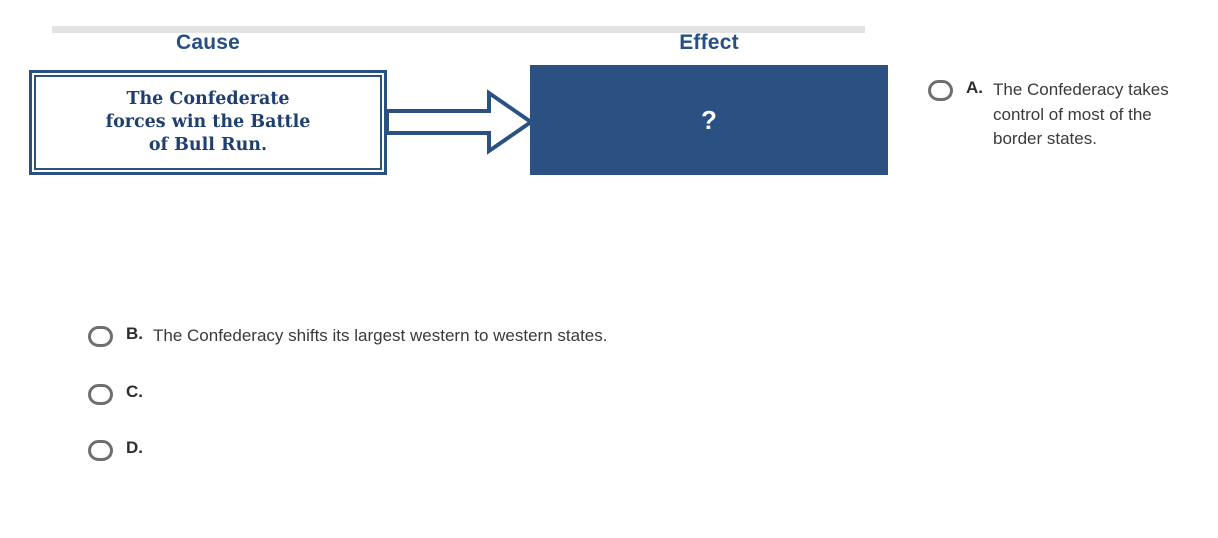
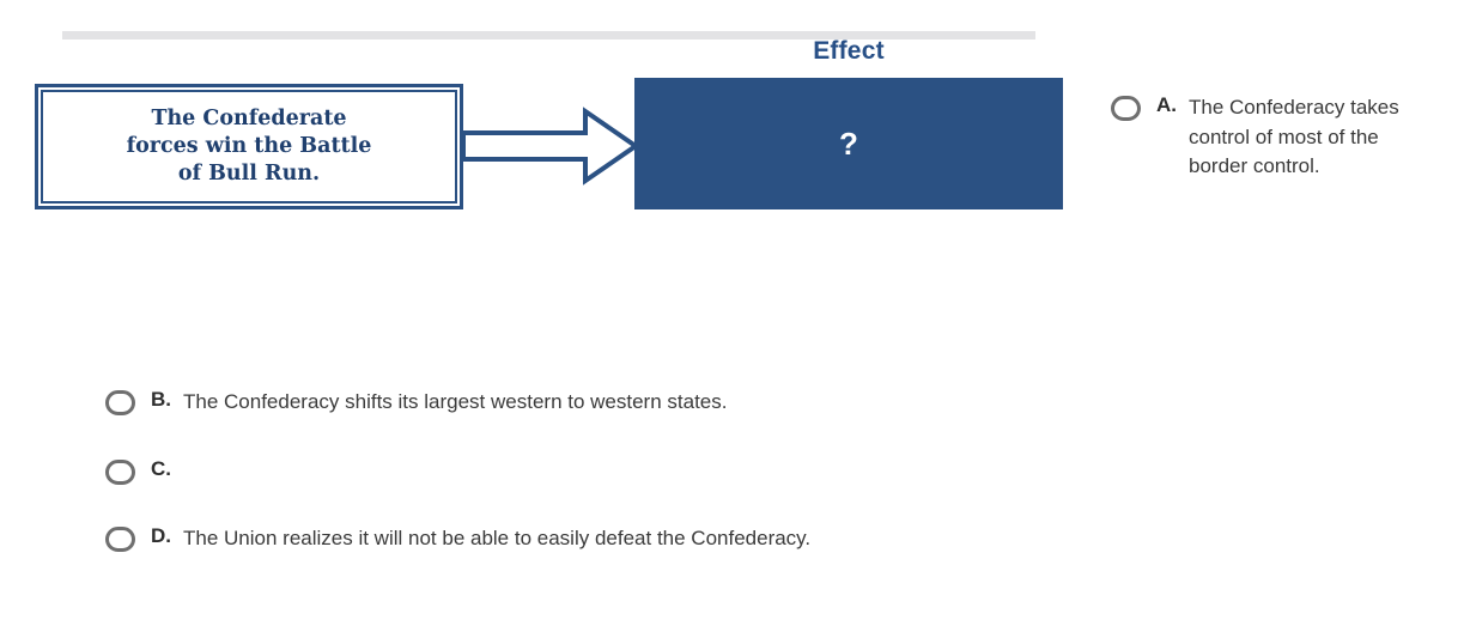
- Cause
  Effect
  The Confederate
  forces win the Battle
  of Bull Run.
  ?
  A.
- The Confederacy takes control of most of the border states.
+ The Confederacy takes control of most of the border control.
  B.
  The Confederacy shifts its largest western to western states.
  C.
  D.
+ The Union realizes it will not be able to easily defeat the Confederacy.
